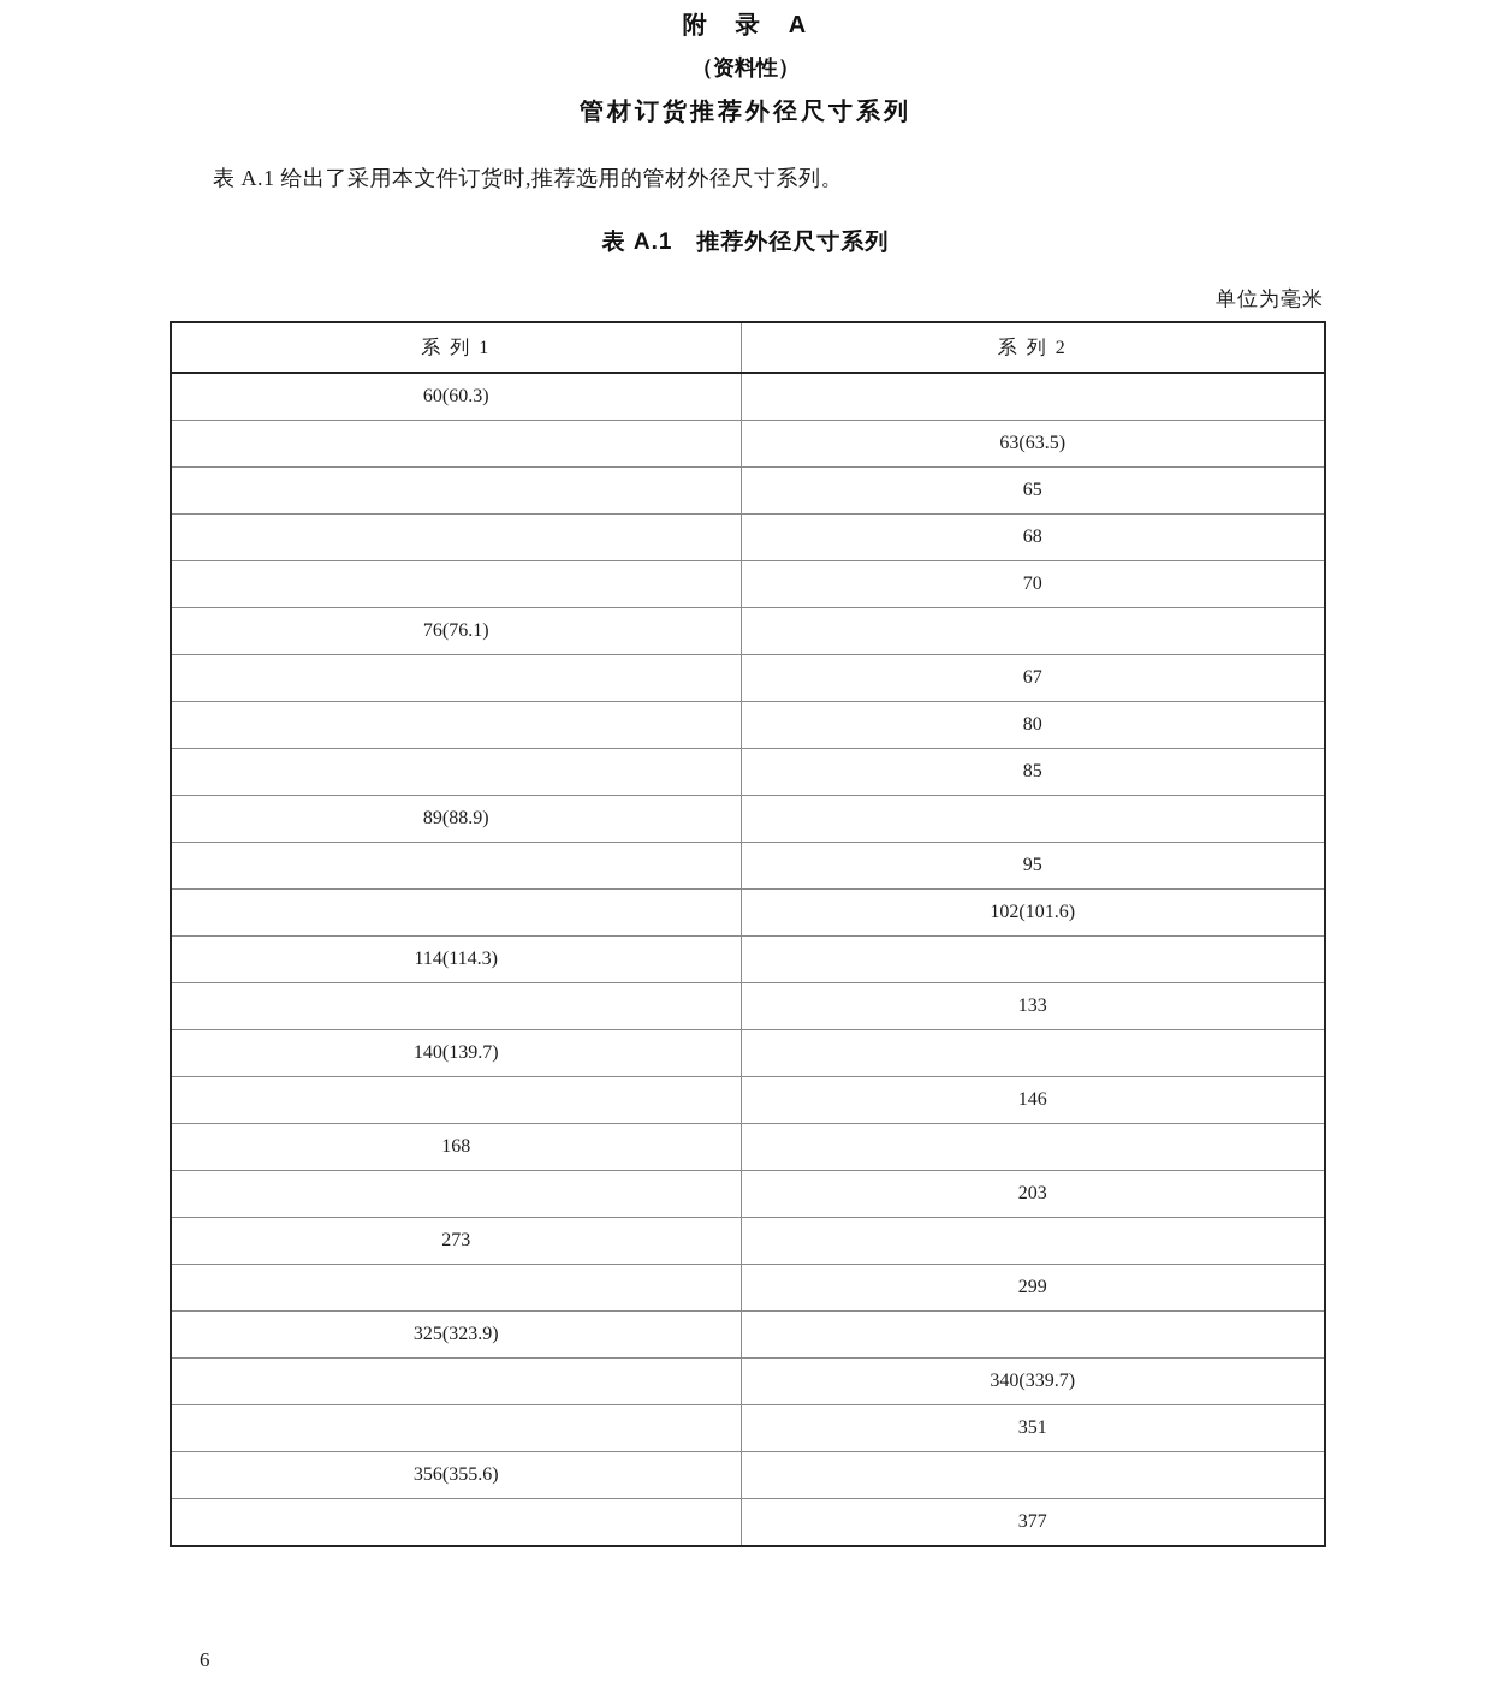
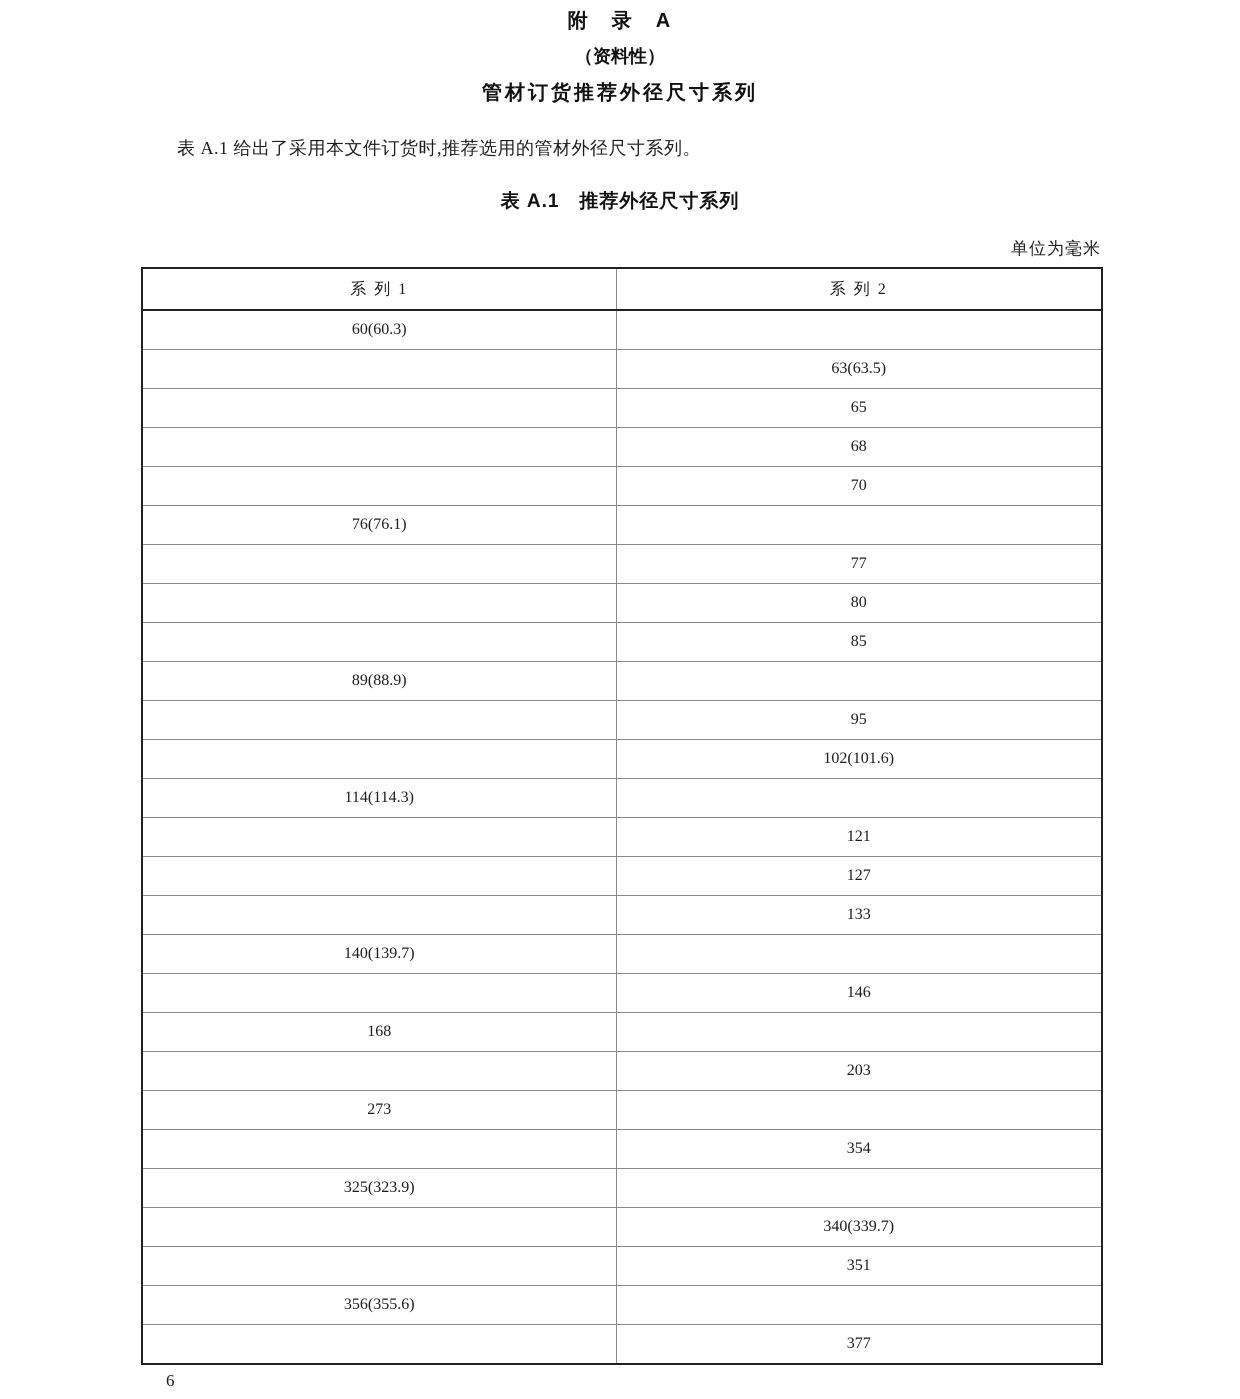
  附 录 A
  （资料性）
  管材订货推荐外径尺寸系列
  表 A.1 给出了采用本文件订货时,推荐选用的管材外径尺寸系列。
  表 A.1 推荐外径尺寸系列
  单位为毫米
  系 列 1	系 列 2
  60(60.3)
  	63(63.5)
  	65
  	68
  	70
  76(76.1)
- 	67
+ 	77
  	80
  	85
  89(88.9)
  	95
  	102(101.6)
  114(114.3)
+ 	121
+ 	127
  	133
  140(139.7)
  	146
  168
  	203
  273
- 	299
+ 	354
  325(323.9)
  	340(339.7)
  	351
  356(355.6)
  	377
  6
